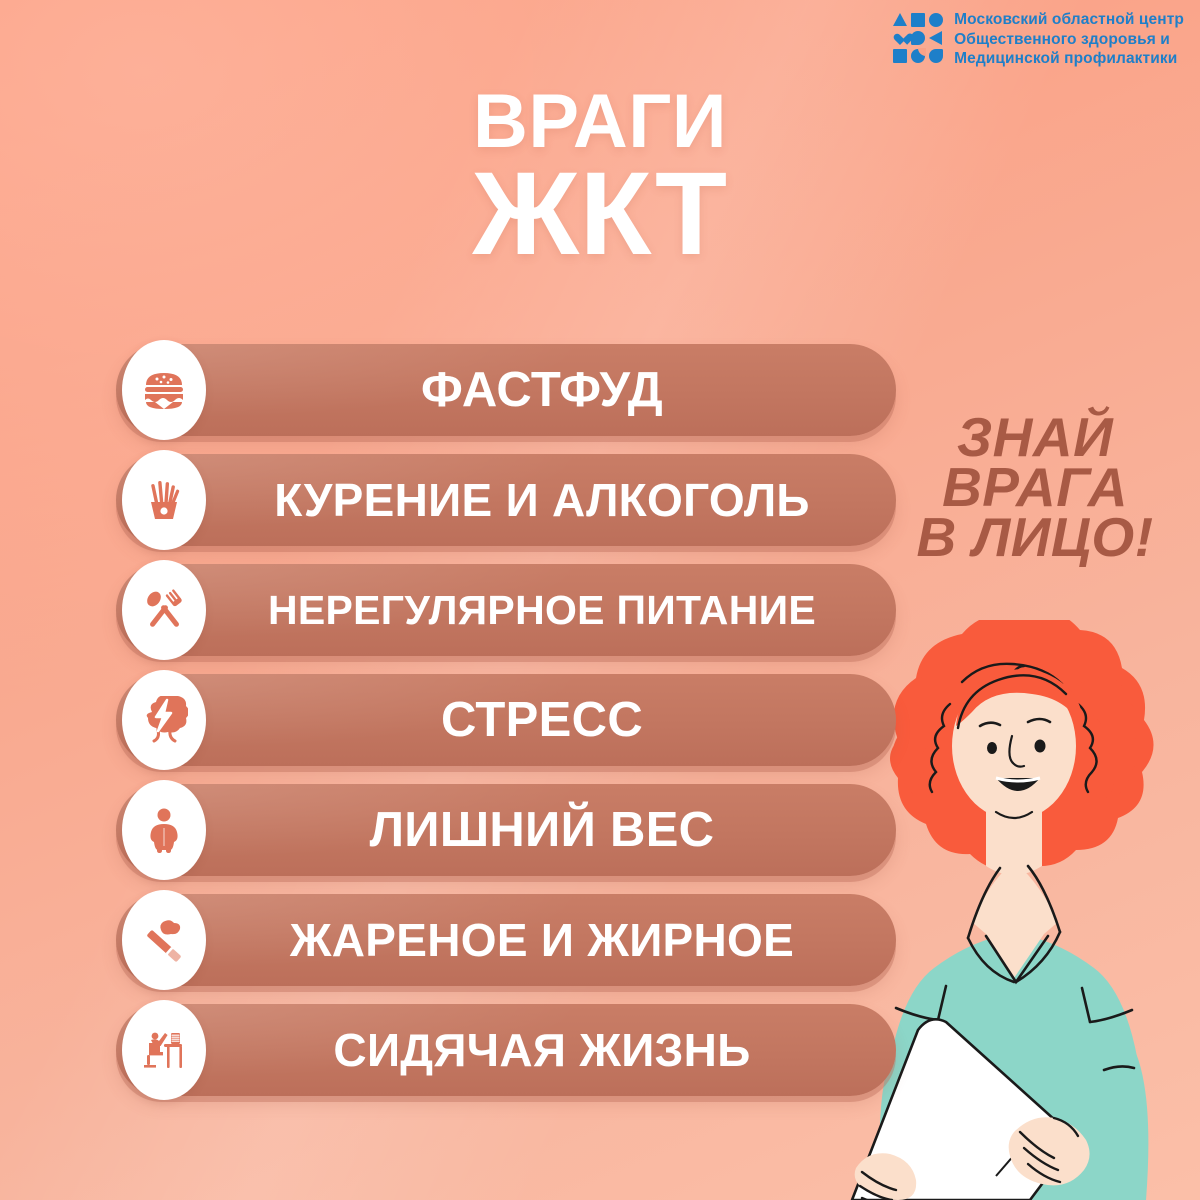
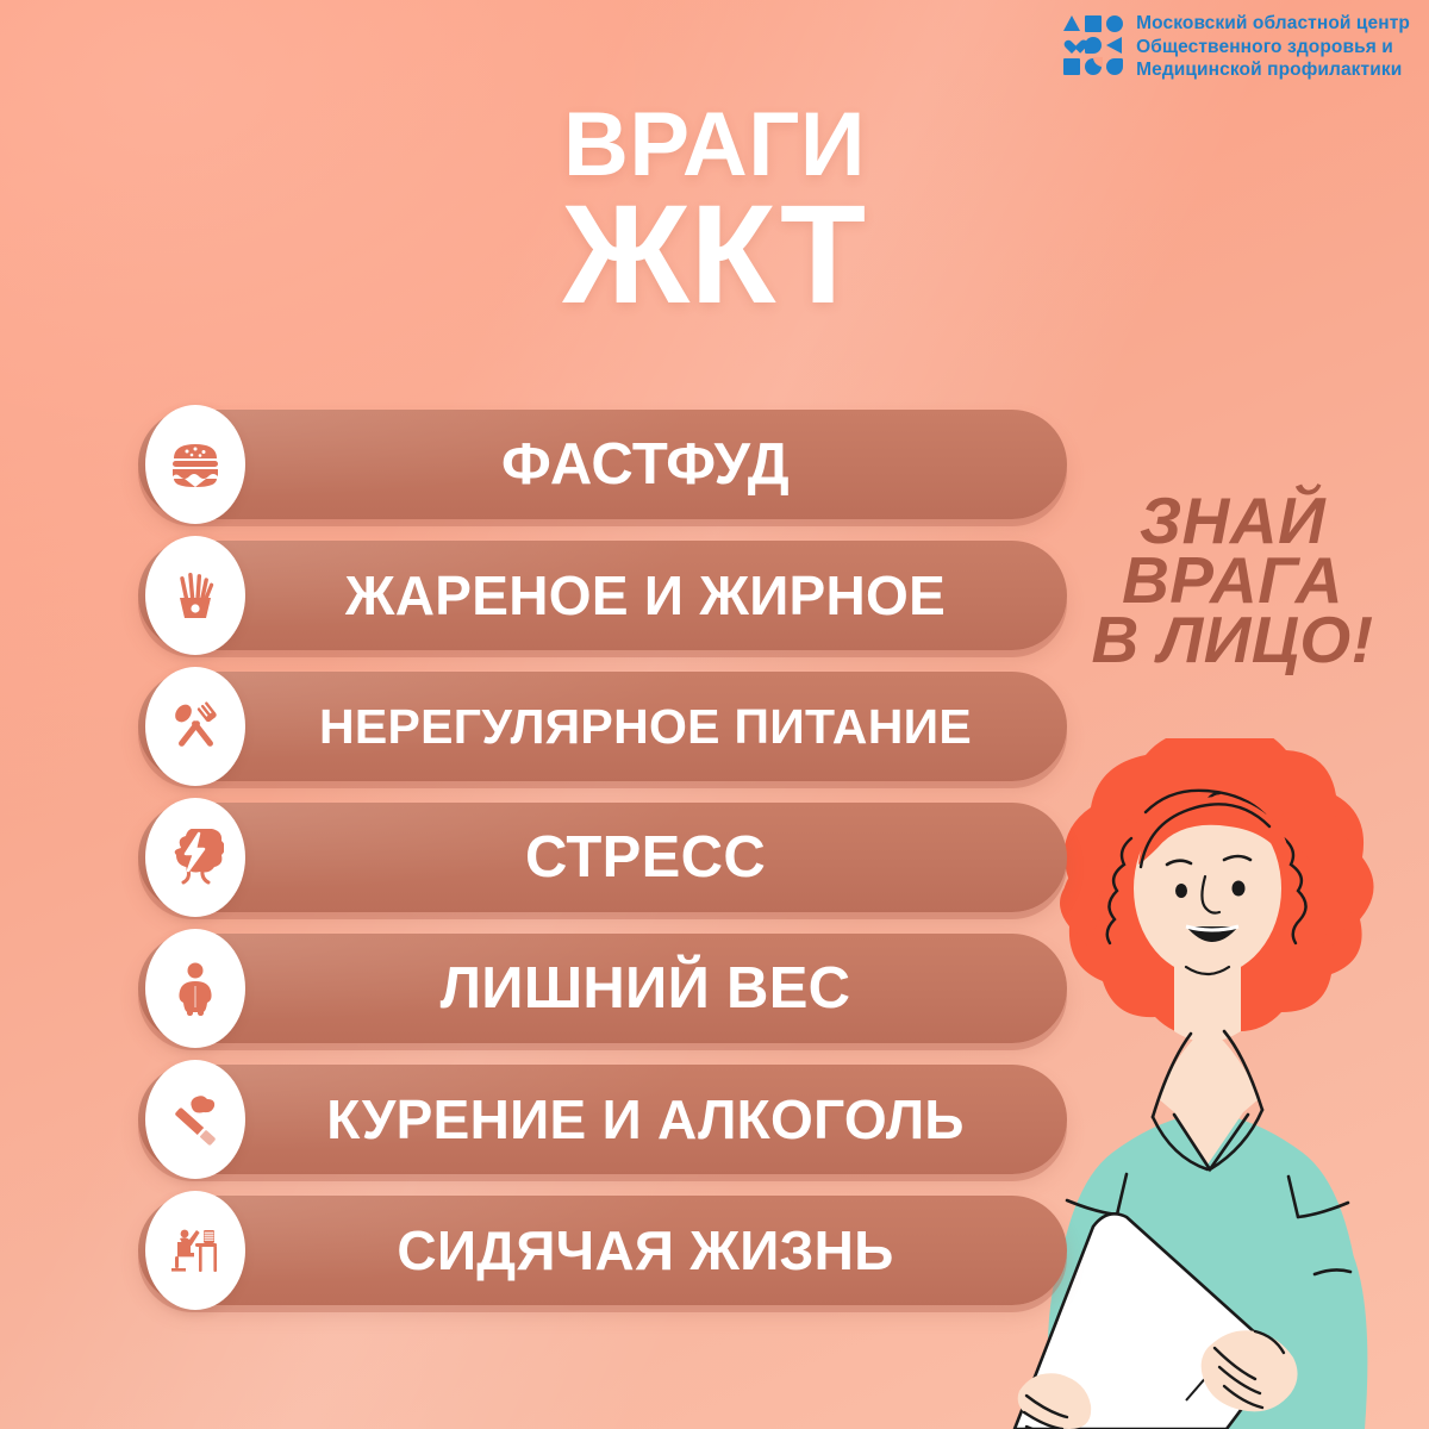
  Московский областной центр
  Общественного здоровья и
  Медицинской профилактики
  ВРАГИ
  ЖКТ
  ЗНАЙ
  ВРАГА
  В ЛИЦО!
  ФАСТФУД
- КУРЕНИЕ И АЛКОГОЛЬ
+ ЖАРЕНОЕ И ЖИРНОЕ
  НЕРЕГУЛЯРНОЕ ПИТАНИЕ
  СТРЕСС
  ЛИШНИЙ ВЕС
- ЖАРЕНОЕ И ЖИРНОЕ
+ КУРЕНИЕ И АЛКОГОЛЬ
  СИДЯЧАЯ ЖИЗНЬ
